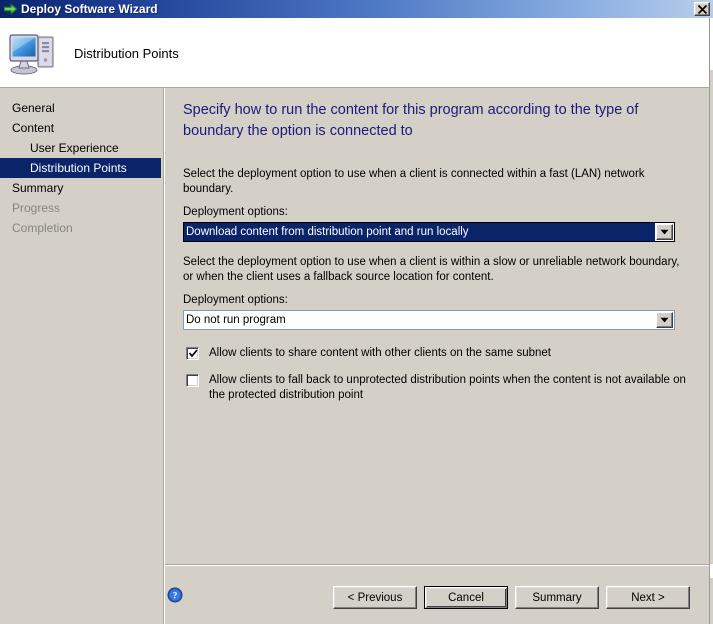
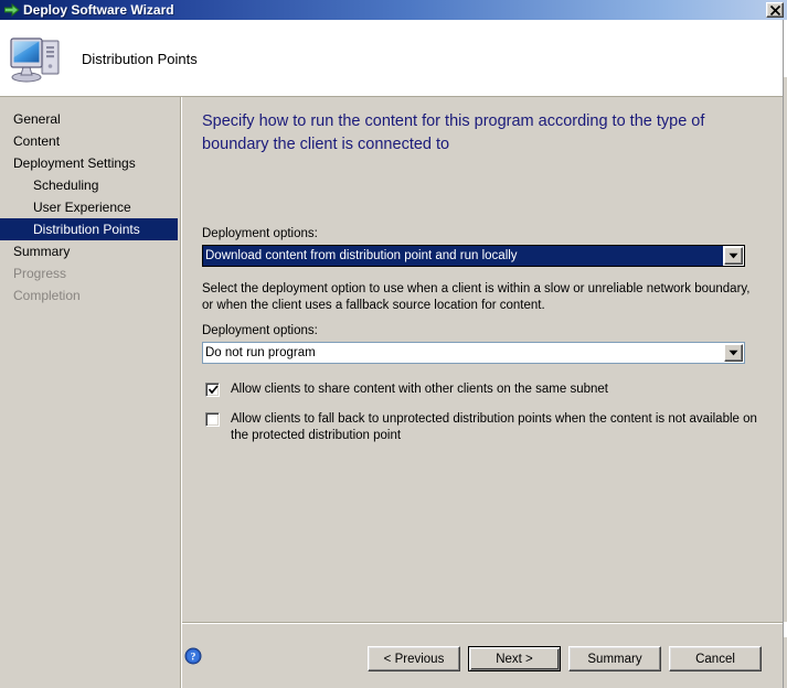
  Deploy Software Wizard
  Distribution Points
  General
  Content
+ Deployment Settings
+ Scheduling
  User Experience
  Distribution Points
  Summary
  Progress
  Completion
- Specify how to run the content for this program according to the type of boundary the option is connected to
+ Specify how to run the content for this program according to the type of boundary the client is connected to
- Select the deployment option to use when a client is connected within a fast (LAN) network boundary.
  Deployment options:
  Download content from distribution point and run locally
  Select the deployment option to use when a client is within a slow or unreliable network boundary, or when the client uses a fallback source location for content.
  Deployment options:
  Do not run program
  Allow clients to share content with other clients on the same subnet
  Allow clients to fall back to unprotected distribution points when the content is not available on the protected distribution point
  ?
  < Previous
- Cancel
+ Next >
  Summary
- Next >
+ Cancel
